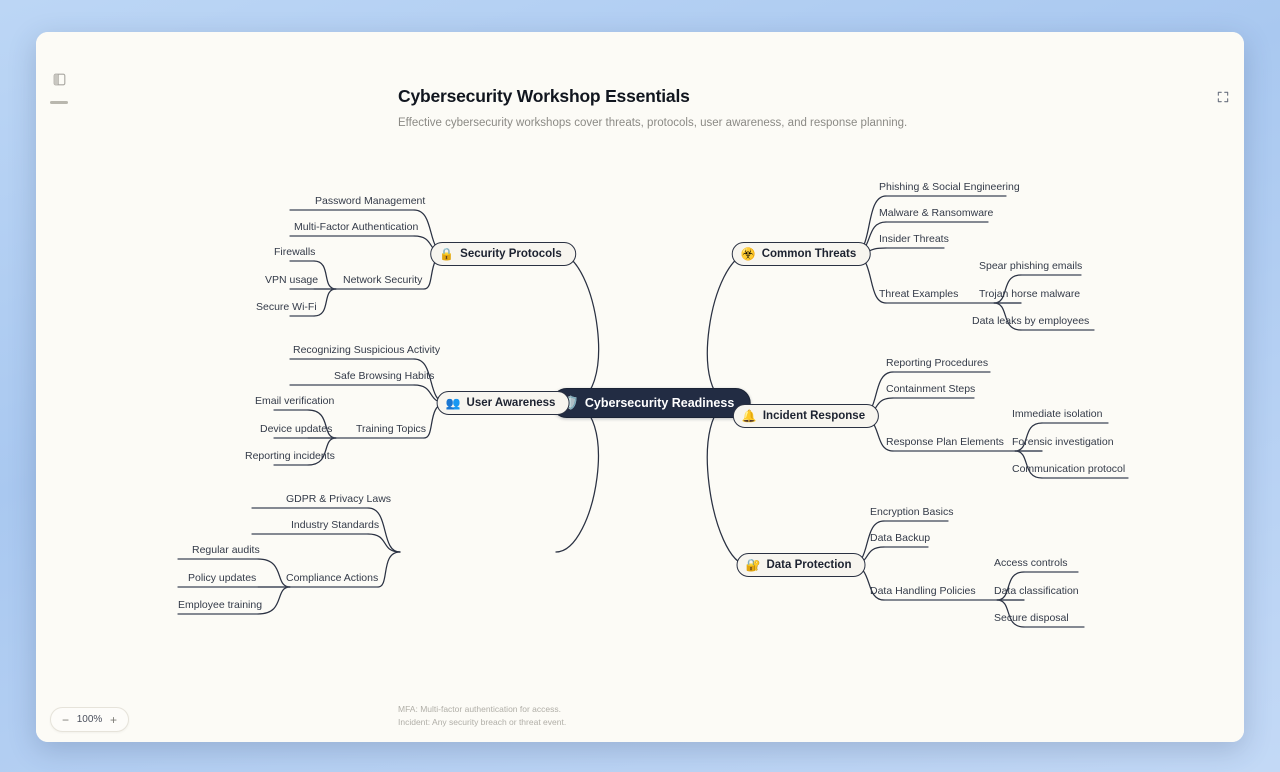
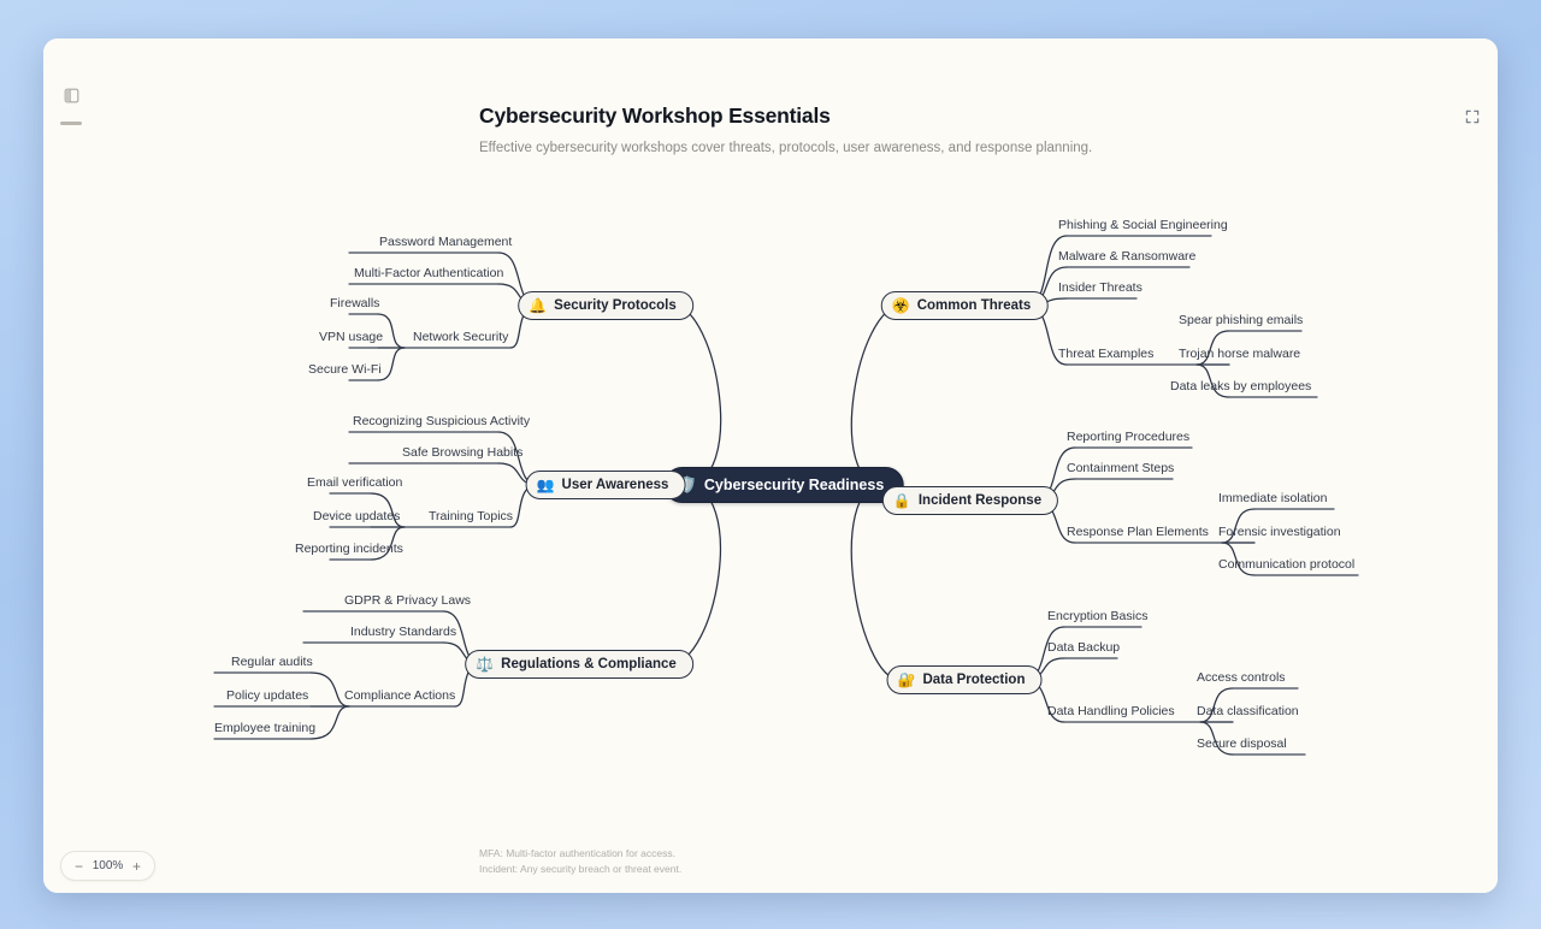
  Cybersecurity Workshop Essentials
  Effective cybersecurity workshops cover threats, protocols, user awareness, and response planning.
  🛡️
  Cybersecurity Readiness
- 🔒
+ 🔔
  Security Protocols
  👥
  User Awareness
+ ⚖️
+ Regulations & Compliance
  ☣️
  Common Threats
- 🔔
+ 🔒
  Incident Response
  🔐
  Data Protection
  Password Management
  Multi-Factor Authentication
  Network Security
  Firewalls
  VPN usage
  Secure Wi-Fi
  Recognizing Suspicious Activity
  Safe Browsing Habits
  Training Topics
  Email verification
  Device updates
  Reporting incidents
  GDPR & Privacy Laws
  Industry Standards
  Compliance Actions
  Regular audits
  Policy updates
  Employee training
  Phishing & Social Engineering
  Malware & Ransomware
  Insider Threats
  Threat Examples
  Spear phishing emails
  Trojan horse malware
  Data leaks by employees
  Reporting Procedures
  Containment Steps
  Response Plan Elements
  Immediate isolation
  Forensic investigation
  Communication protocol
  Encryption Basics
  Data Backup
  Data Handling Policies
  Access controls
  Data classification
  Secure disposal
  MFA: Multi-factor authentication for access.
  Incident: Any security breach or threat event.
  −
  100%
  +
